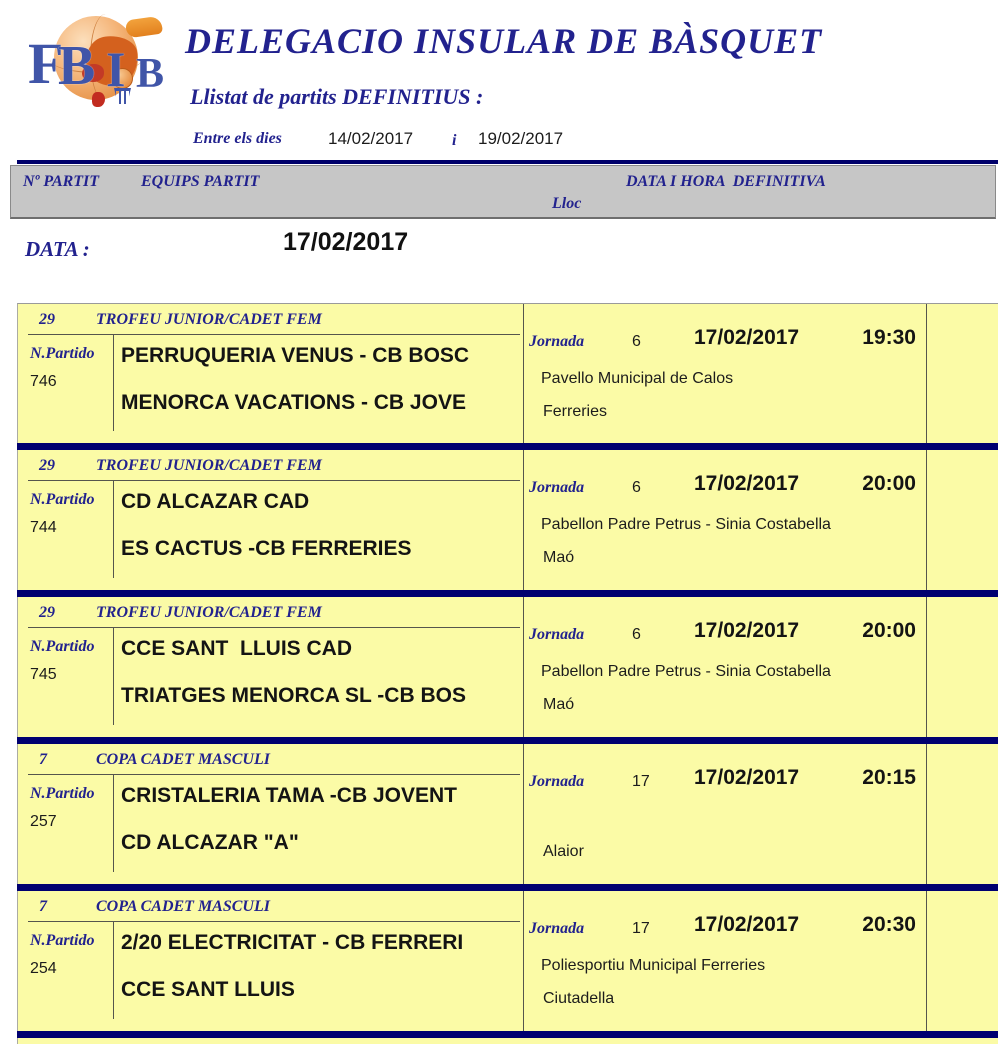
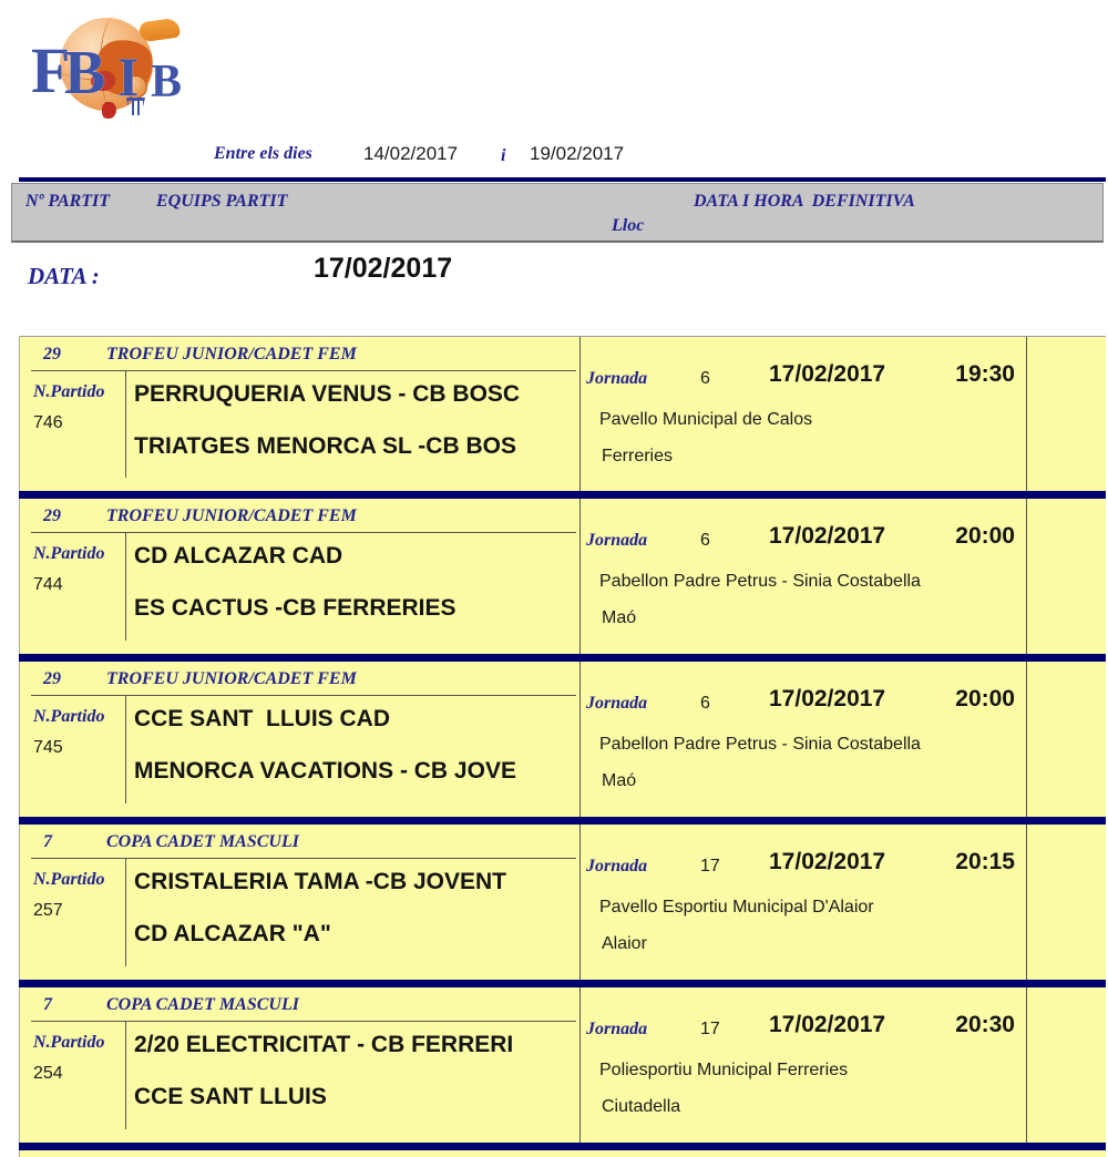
  F
  B
  I
  B
- DELEGACIO INSULAR DE BÀSQUET
- Llistat de partits DEFINITIUS :
  Entre els dies
  14/02/2017
  i
  19/02/2017
  Nº PARTIT
  EQUIPS PARTIT
  Lloc
  DATA I HORA DEFINITIVA
  DATA :
  17/02/2017
  29
  TROFEU JUNIOR/CADET FEM
  N.Partido
  746
  PERRUQUERIA VENUS - CB BOSC
- MENORCA VACATIONS - CB JOVE
+ TRIATGES MENORCA SL -CB BOS
  Jornada
  6
  17/02/2017
  19:30
  Pavello Municipal de Calos
  Ferreries
  29
  TROFEU JUNIOR/CADET FEM
  N.Partido
  744
  CD ALCAZAR CAD
  ES CACTUS -CB FERRERIES
  Jornada
  6
  17/02/2017
  20:00
  Pabellon Padre Petrus - Sinia Costabella
  Maó
  29
  TROFEU JUNIOR/CADET FEM
  N.Partido
  745
  CCE SANT LLUIS CAD
- TRIATGES MENORCA SL -CB BOS
+ MENORCA VACATIONS - CB JOVE
  Jornada
  6
  17/02/2017
  20:00
  Pabellon Padre Petrus - Sinia Costabella
  Maó
  7
  COPA CADET MASCULI
  N.Partido
  257
  CRISTALERIA TAMA -CB JOVENT
  CD ALCAZAR "A"
  Jornada
  17
  17/02/2017
  20:15
+ Pavello Esportiu Municipal D'Alaior
  Alaior
  7
  COPA CADET MASCULI
  N.Partido
  254
  2/20 ELECTRICITAT - CB FERRERI
  CCE SANT LLUIS
  Jornada
  17
  17/02/2017
  20:30
  Poliesportiu Municipal Ferreries
  Ciutadella
